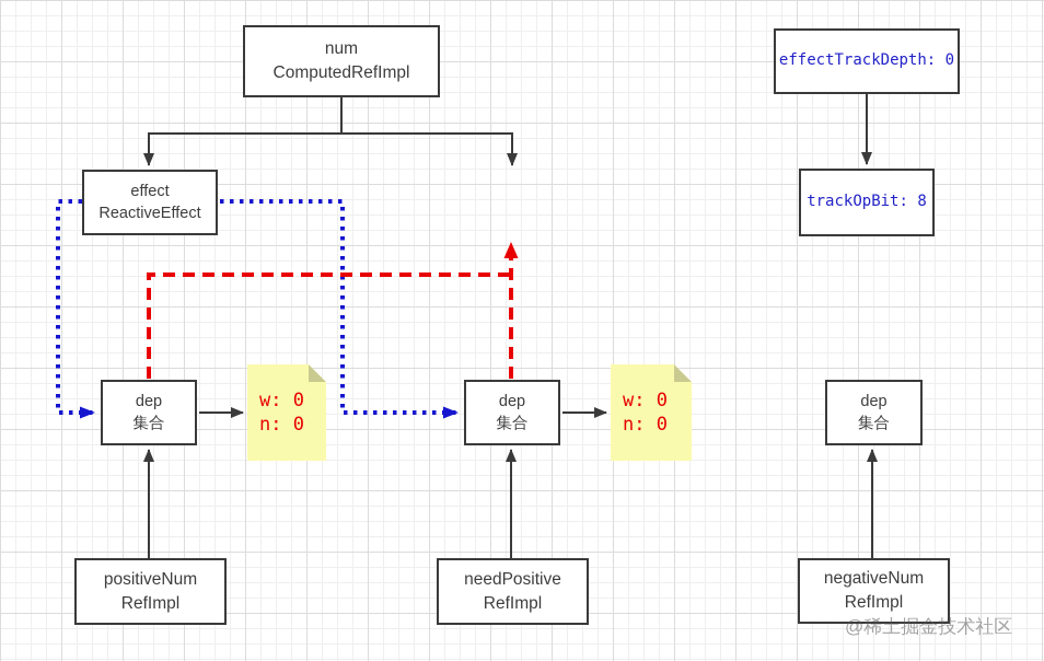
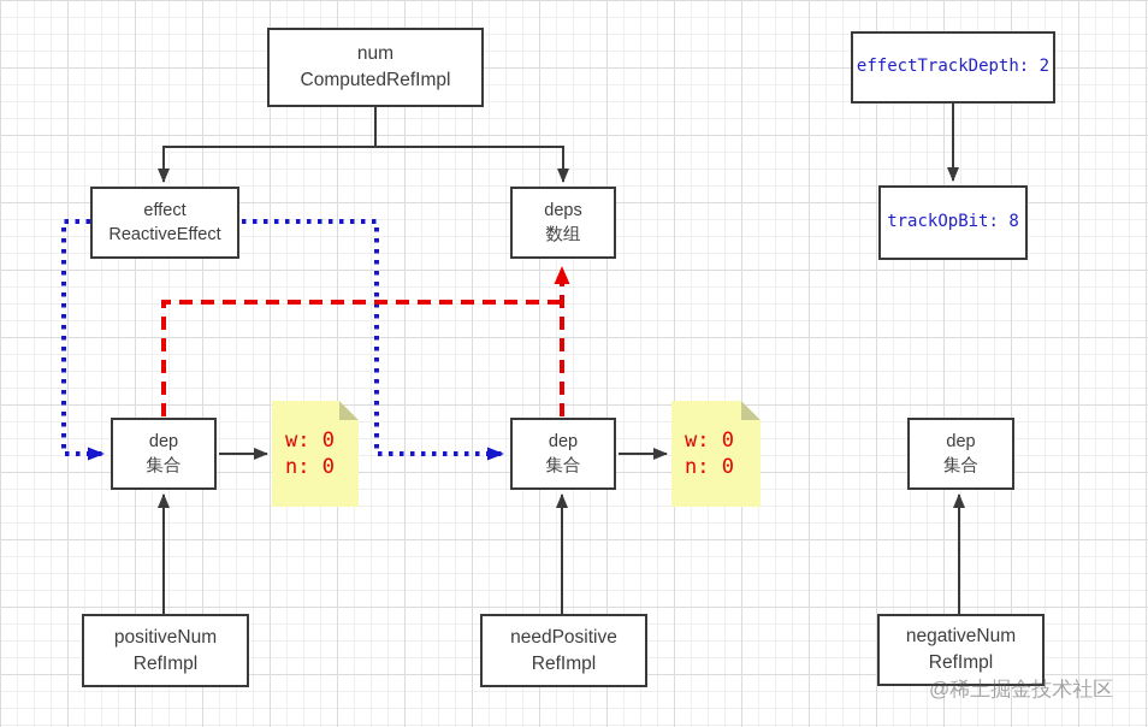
  num
  ComputedRefImpl
  effect
  ReactiveEffect
+ deps
+ 数组
- effectTrackDepth: 0
+ effectTrackDepth: 2
  trackOpBit: 8
  dep
  集合
  dep
  集合
  dep
  集合
  positiveNum
  RefImpl
  needPositive
  RefImpl
  negativeNum
  RefImpl
  w: 0
  n: 0
  w: 0
  n: 0
  @稀土掘金技术社区
